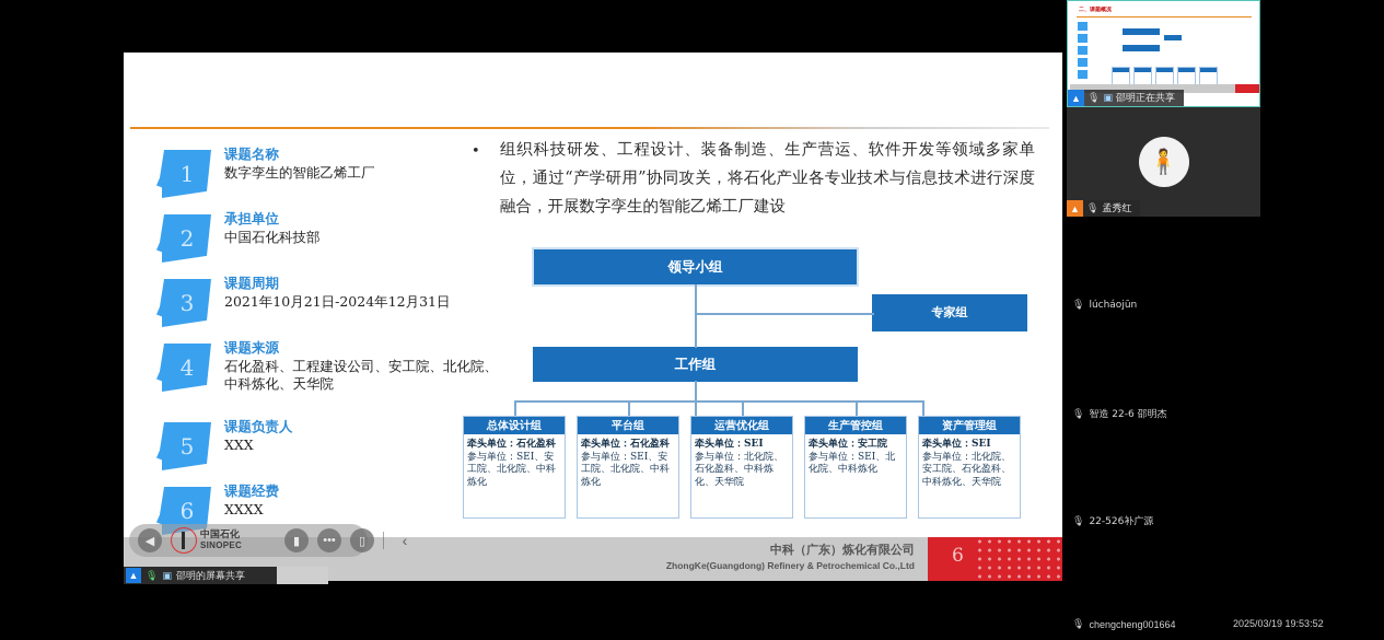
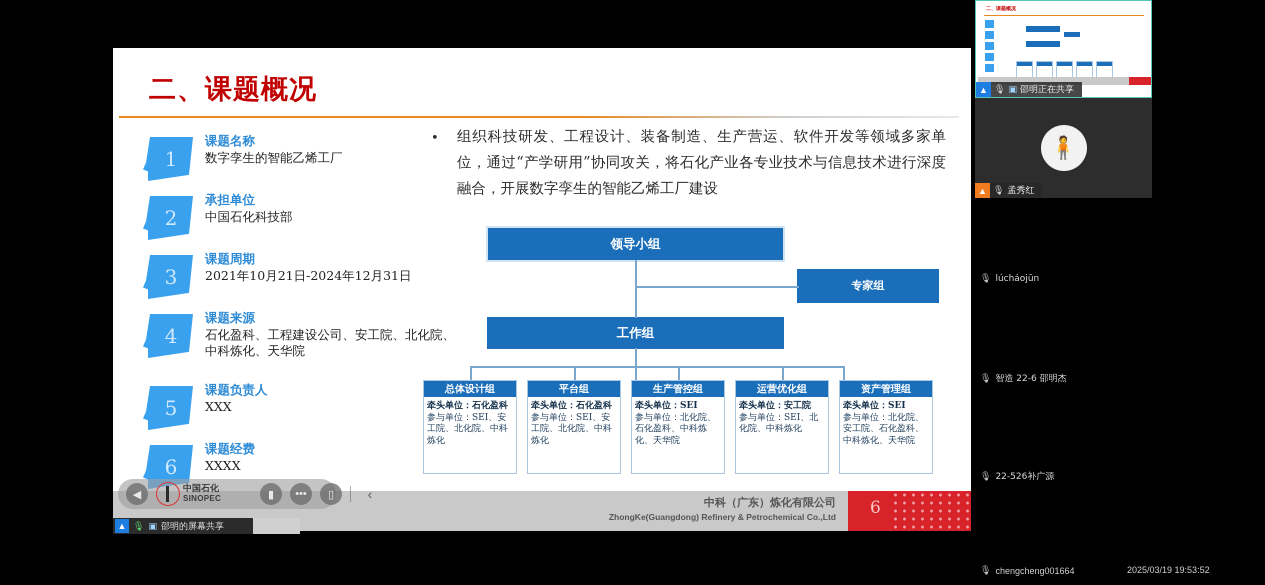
+ 二、课题概况
  1
  课题名称
  数字孪生的智能乙烯工厂
  2
  承担单位
  中国石化科技部
  3
  课题周期
  2021年10月21日-2024年12月31日
  4
  课题来源
  石化盈科、工程建设公司、安工院、北化院、中科炼化、天华院
  5
  课题负责人
  XXX
  6
  课题经费
  XXXX
  •
  组织科技研发、工程设计、装备制造、生产营运、软件开发等领域多家单位，通过“产学研用”协同攻关，将石化产业各专业技术与信息技术进行深度融合，开展数字孪生的智能乙烯工厂建设
  领导小组
  专家组
  工作组
  总体设计组
  牵头单位：石化盈科
  参与单位：SEI、安工院、北化院、中科炼化
  平台组
  牵头单位：石化盈科
  参与单位：SEI、安工院、北化院、中科炼化
- 运营优化组
+ 生产管控组
  牵头单位：SEI
  参与单位：北化院、石化盈科、中科炼化、天华院
- 生产管控组
+ 运营优化组
  牵头单位：安工院
  参与单位：SEI、北化院、中科炼化
  资产管理组
  牵头单位：SEI
  参与单位：北化院、安工院、石化盈科、中科炼化、天华院
  中科（广东）炼化有限公司
  ZhongKe(Guangdong) Refinery & Petrochemical Co.,Ltd
  6
  ◀
  中国石化
  SINOPEC
  ▮
  •••
  ▯
  ‹
  ▲
  🎙
  ▣
  邵明的屏幕共享
  ▲
  🎙
  ▣
  邵明正在共享
  🧍
  ▲
  🎙
  孟秀红
  🎙
  lúcháojūn
  🎙
  智造 22-6 邵明杰
  🎙
  22-526补广源
  🎙
  chengcheng001664
  2025/03/19 19:53:52
